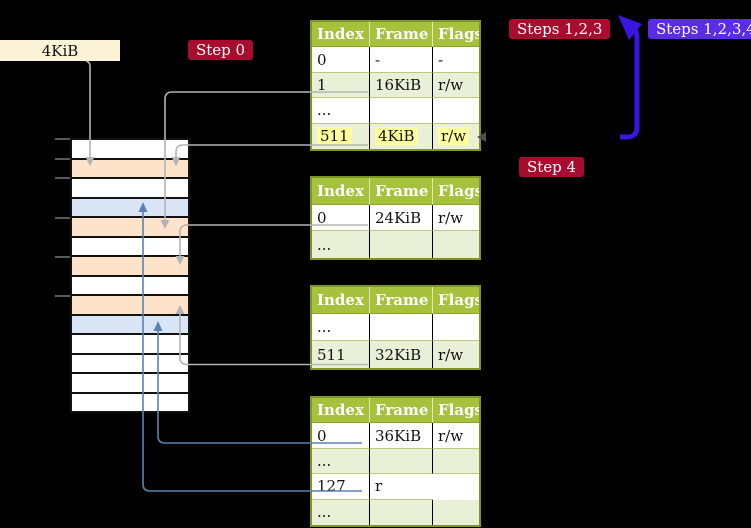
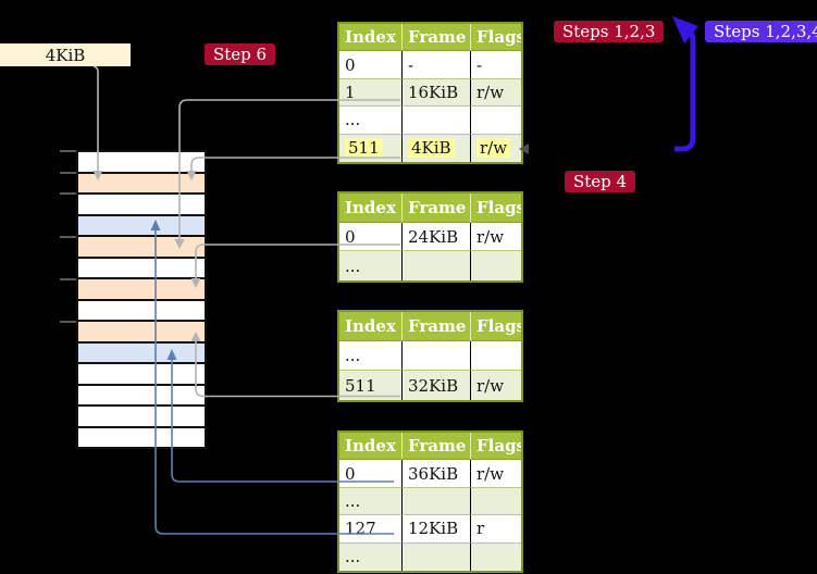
  4KiB
- Step 0
+ Step 6
  Steps 1,2,3
  Steps 1,2,3,
  Step 4
  Index
  Frame
  Flags
  0
  -
  -
  1
  16KiB
  r/w
  ...
  511
  4KiB
  r/w
  Index
  Frame
  Flags
  0
  24KiB
  r/w
  ...
  Index
  Frame
  Flags
  ...
  511
  32KiB
  r/w
  Index
  Frame
  Flags
  0
  36KiB
  r/w
  ...
  127
+ 12KiB
  r
  ...
